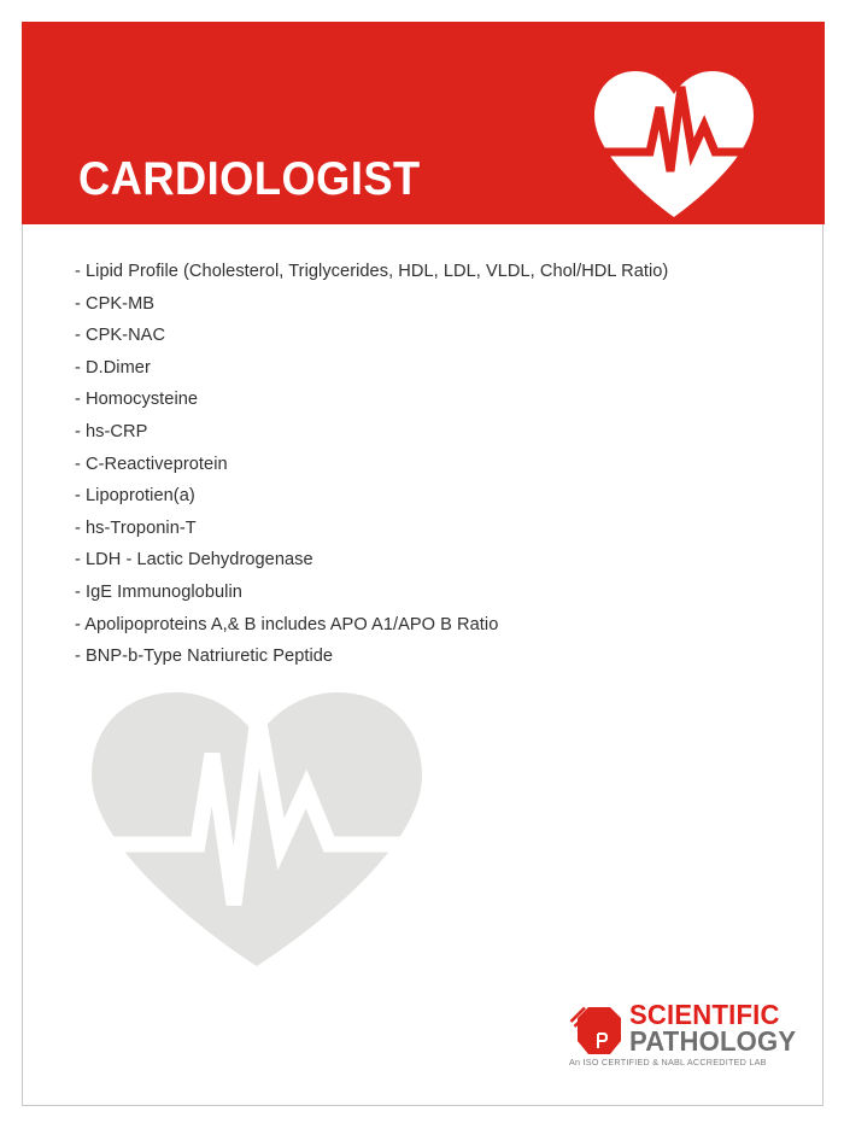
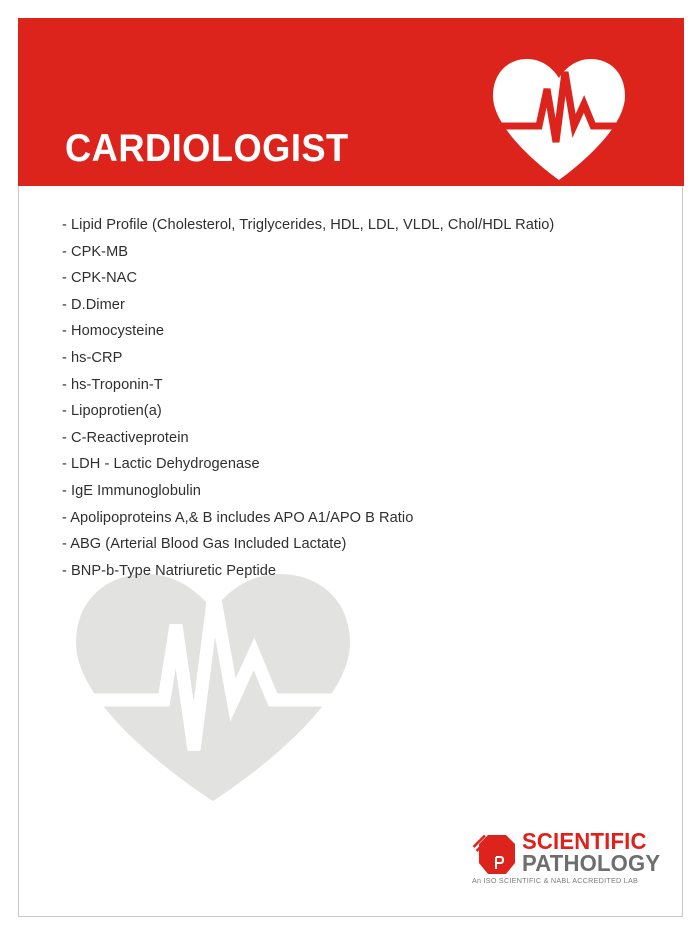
  CARDIOLOGIST
  - Lipid Profile (Cholesterol, Triglycerides, HDL, LDL, VLDL, Chol/HDL Ratio)
  - CPK-MB
  - CPK-NAC
  - D.Dimer
  - Homocysteine
  - hs-CRP
- - C-Reactiveprotein
+ - hs-Troponin-T
  - Lipoprotien(a)
- - hs-Troponin-T
+ - C-Reactiveprotein
  - LDH - Lactic Dehydrogenase
  - IgE Immunoglobulin
  - Apolipoproteins A,& B includes APO A1/APO B Ratio
+ - ABG (Arterial Blood Gas Included Lactate)
  - BNP-b-Type Natriuretic Peptide
  SCIENTIFIC
  PATHOLOGY
- An ISO CERTIFIED & NABL ACCREDITED LAB
+ An ISO SCIENTIFIC & NABL ACCREDITED LAB
